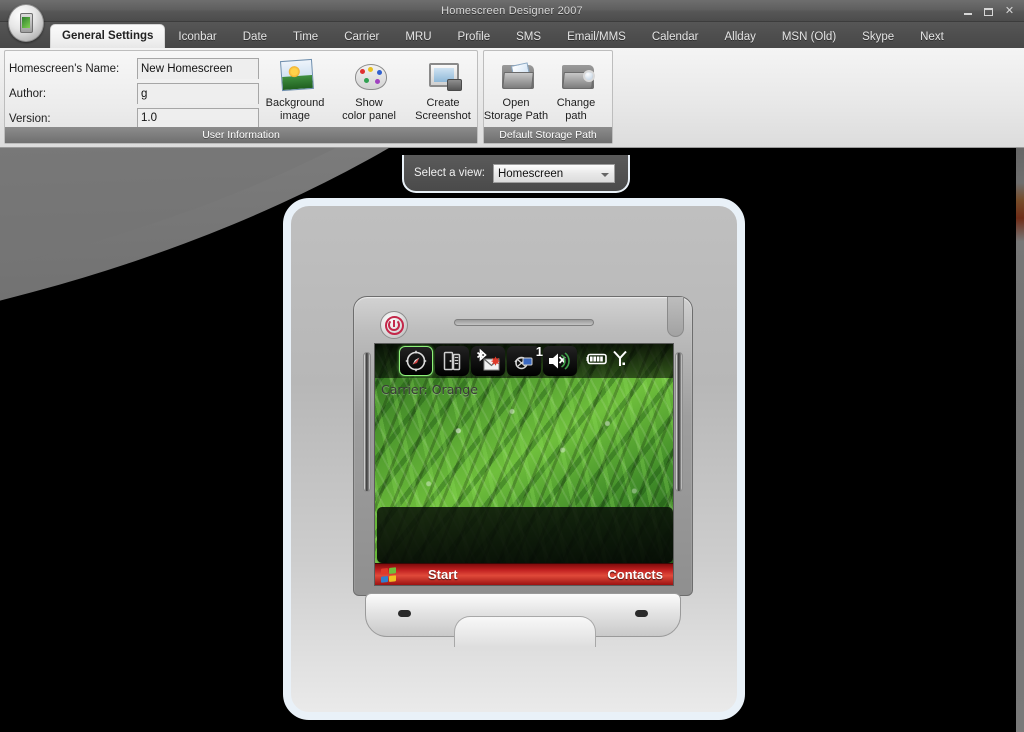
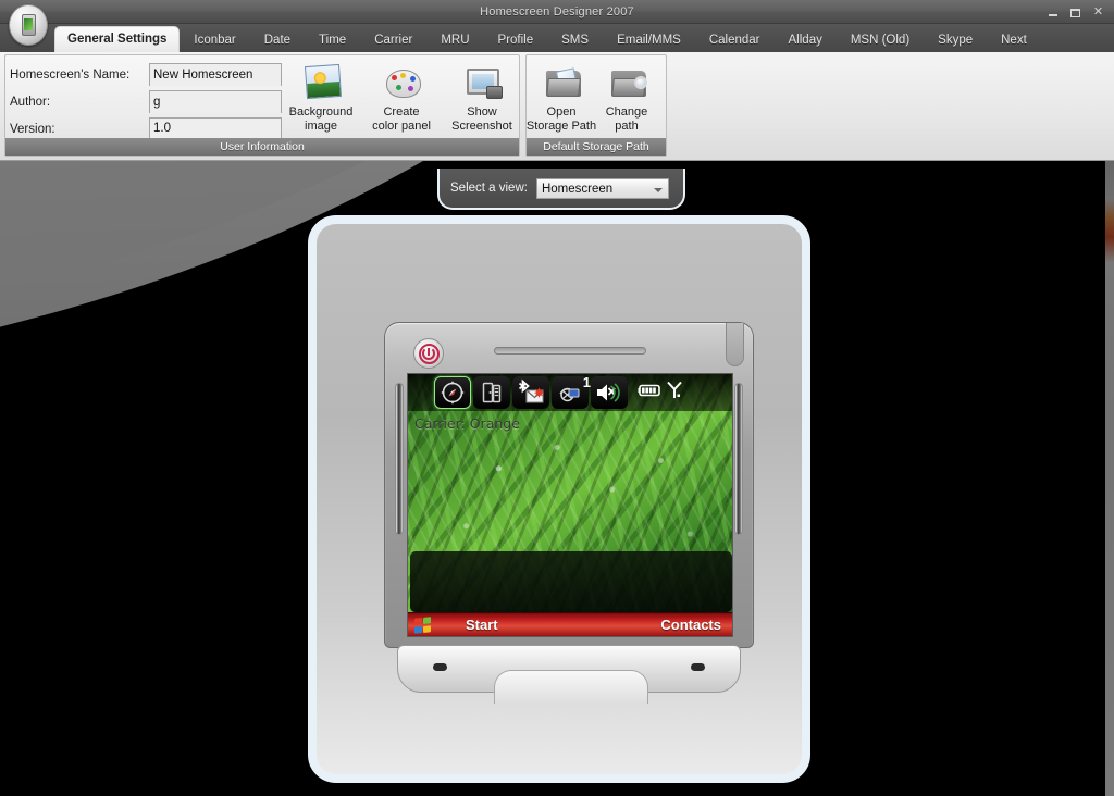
  Homescreen Designer 2007
  ✕
  General Settings
  Iconbar
  Date
  Time
  Carrier
  MRU
  Profile
  SMS
  Email/MMS
  Calendar
  Allday
  MSN (Old)
  Skype
  Next
  Homescreen's Name:
  New Homescreen
  Author:
  g
  Version:
  1.0
  Background
  image
- Show
+ Create
  color panel
- Create
+ Show
  Screenshot
  User Information
  Open
  Storage Path
  Change
  path
  Default Storage Path
  Select a view:
  Homescreen
  1
  Carrier: Orange
  Start
  Contacts
